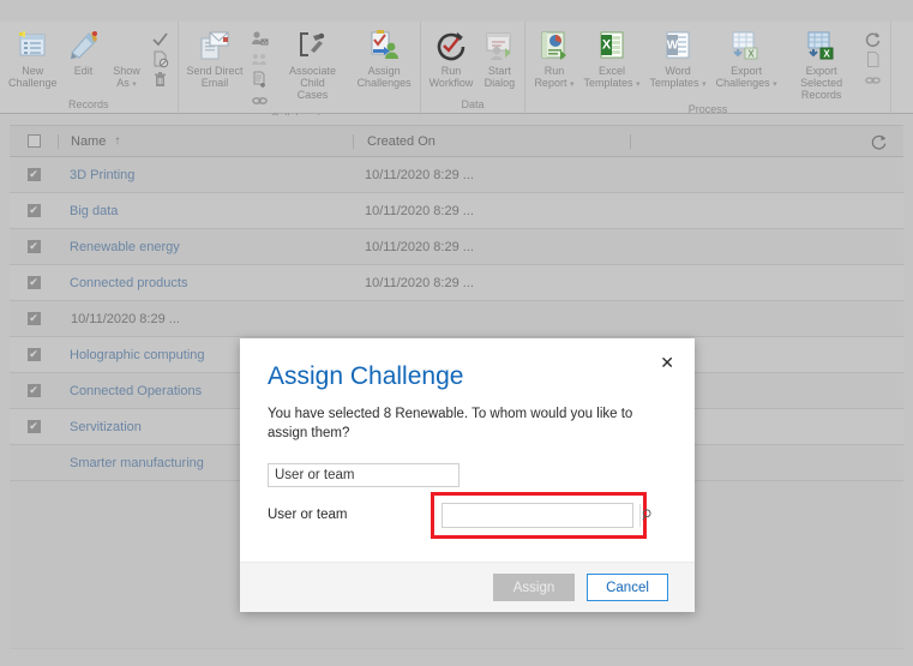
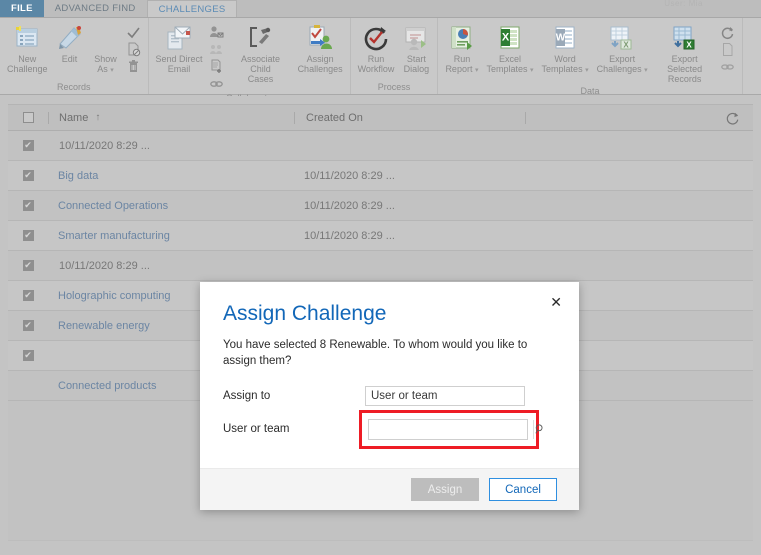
+ FILE
+ ADVANCED FIND
+ CHALLENGES
  New
  Challenge
  Edit
  Show
  Records
  Send Direct
  Email
  Associate Child
  Cases
  Assign
  Challenges
  Run
  Workflow
  Start
  Dialog
- Data
+ Process
  Run
  Report
  X
  Excel
  Templates
  W
  Word
  Templates
  X
  Export
  Challenges
  X
  Export Selected
  Records
- Process
+ Data
  Name
  ↑
  Created On
  ✔
- 3D Printing
  10/11/2020 8:29 ...
  ✔
  Big data
  10/11/2020 8:29 ...
  ✔
- Renewable energy
+ Connected Operations
  10/11/2020 8:29 ...
  ✔
- Connected products
+ Smarter manufacturing
  10/11/2020 8:29 ...
  ✔
  10/11/2020 8:29 ...
  ✔
  Holographic computing
  ✔
- Connected Operations
+ Renewable energy
  ✔
- Servitization
- Smarter manufacturing
+ Connected products
  ✕
  Assign Challenge
  You have selected 8 Renewable. To whom would you like to assign them?
+ Assign to
  User or team
  User or team
  Assign
  Cancel
